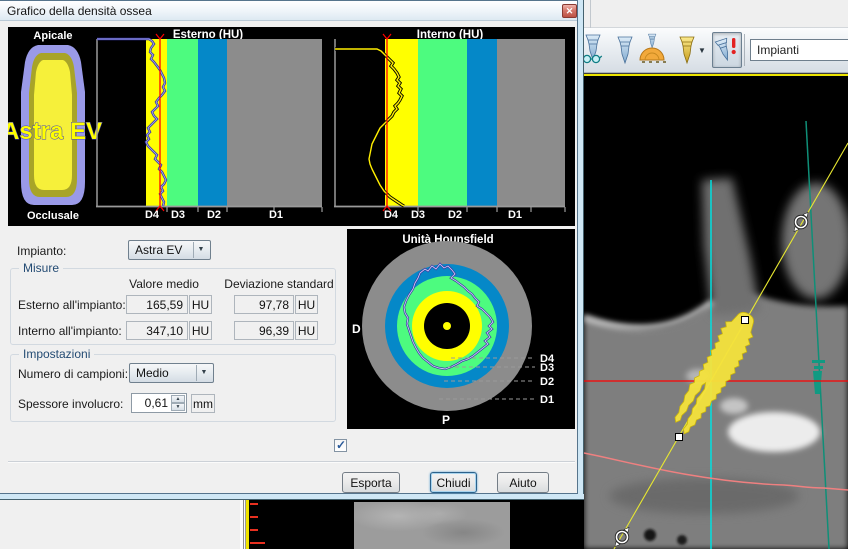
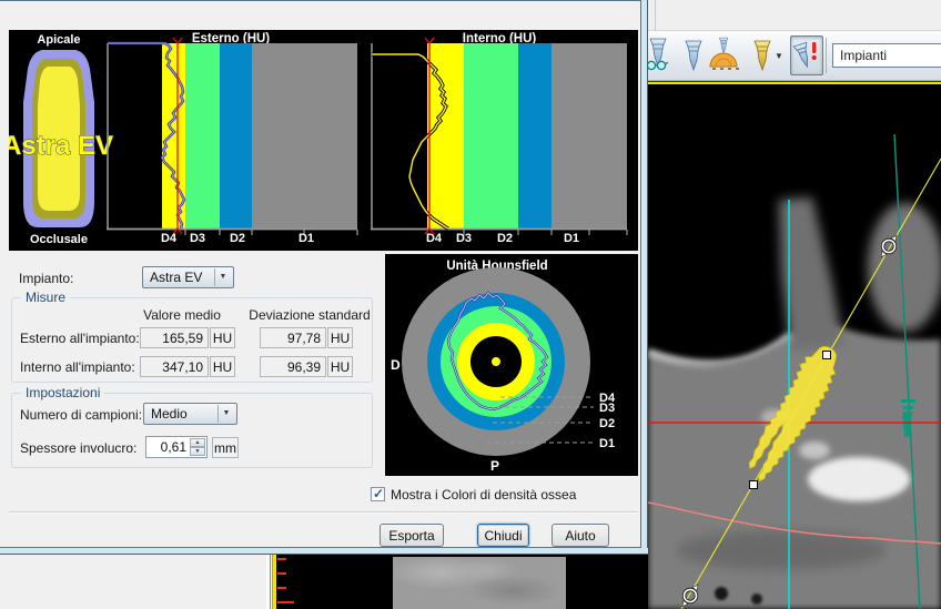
  ▼
  Impianti
- Grafico della densità ossea
- ✕
  Apicale
  Astra EV
  Occlusale
  Esterno (HU)
  D4
  D3
  D2
  D1
  Interno (HU)
  D4
  D3
  D2
  D1
  Impianto:
  Astra EV
  Misure
  Valore medio
  Deviazione standard
  Esterno all'impianto:
  165,59
  HU
  97,78
  HU
  Interno all'impianto:
  347,10
  HU
  96,39
  HU
  Impostazioni
  Numero di campioni:
  Medio
  Spessore involucro:
  0,61
  mm
  Unità Hounsfield
  D
  P
  D4
  D3
  D2
  D1
  ✓
+ Mostra i Colori di densità ossea
  Esporta
  Chiudi
  Aiuto
